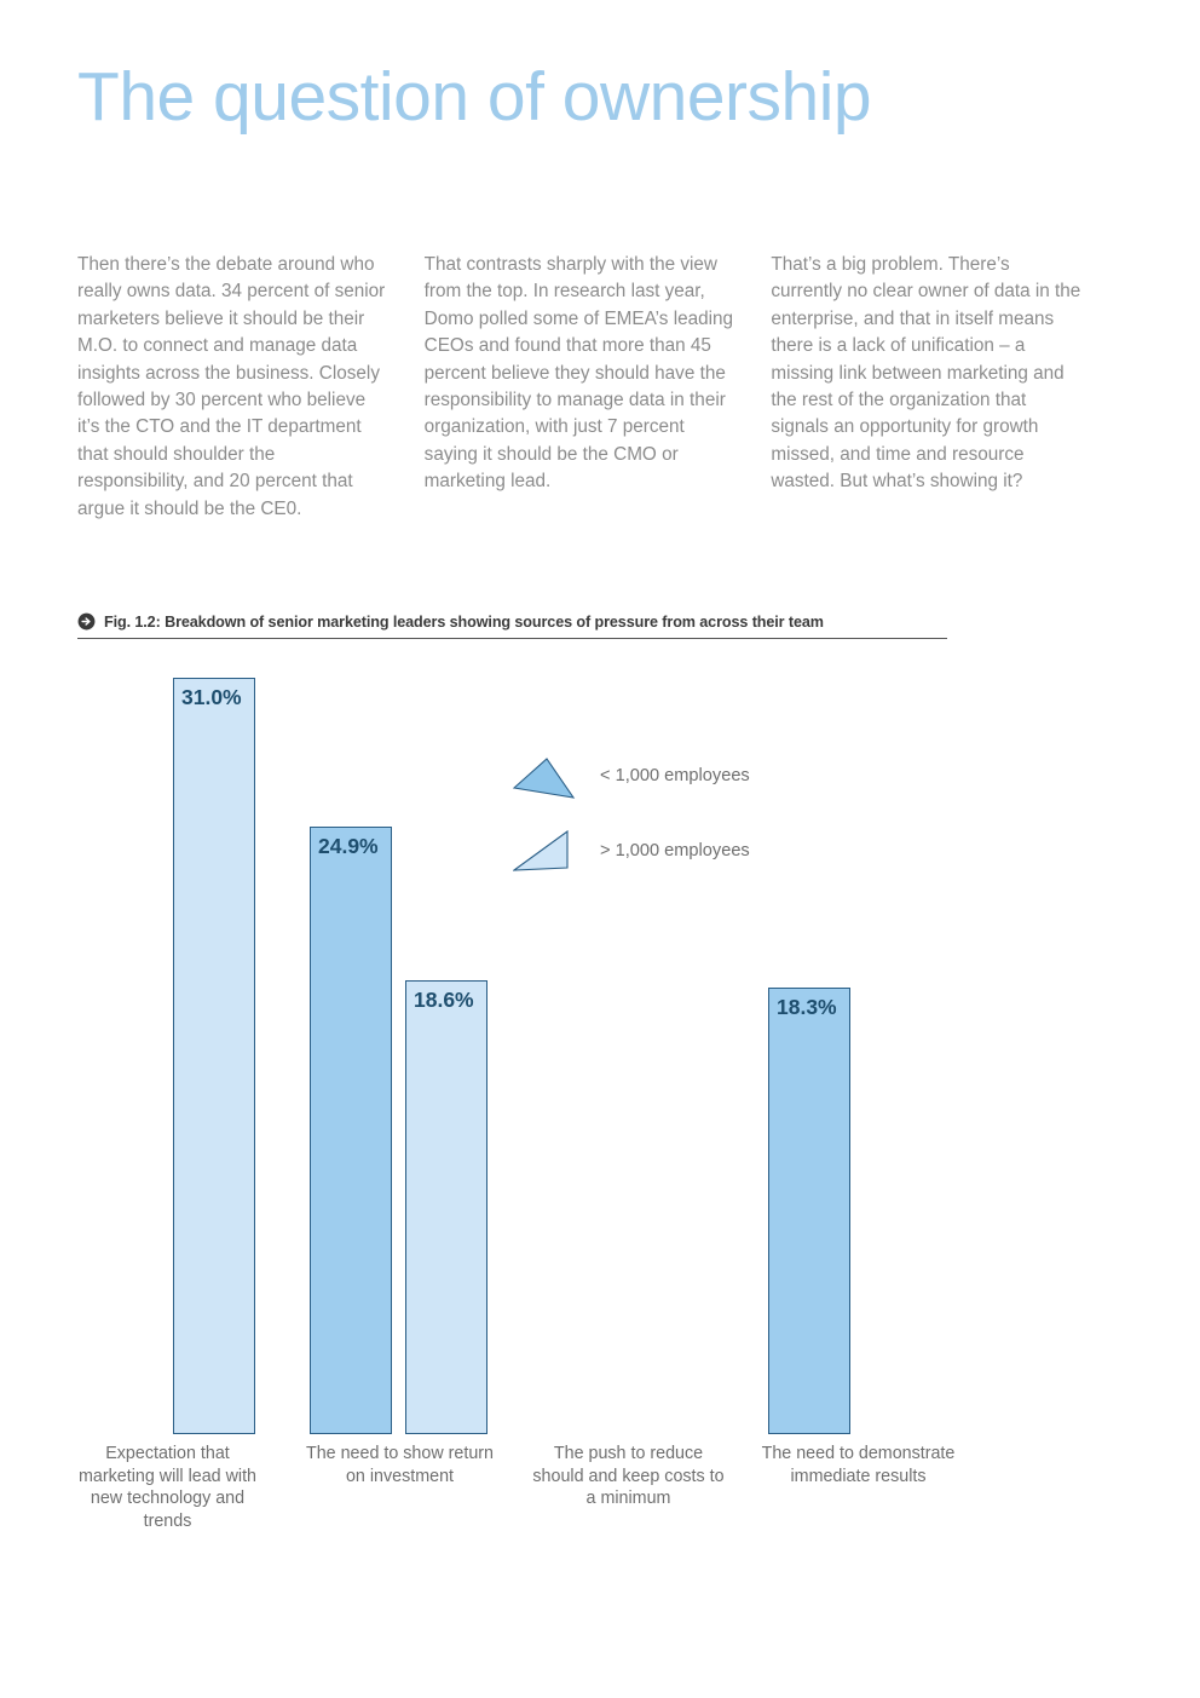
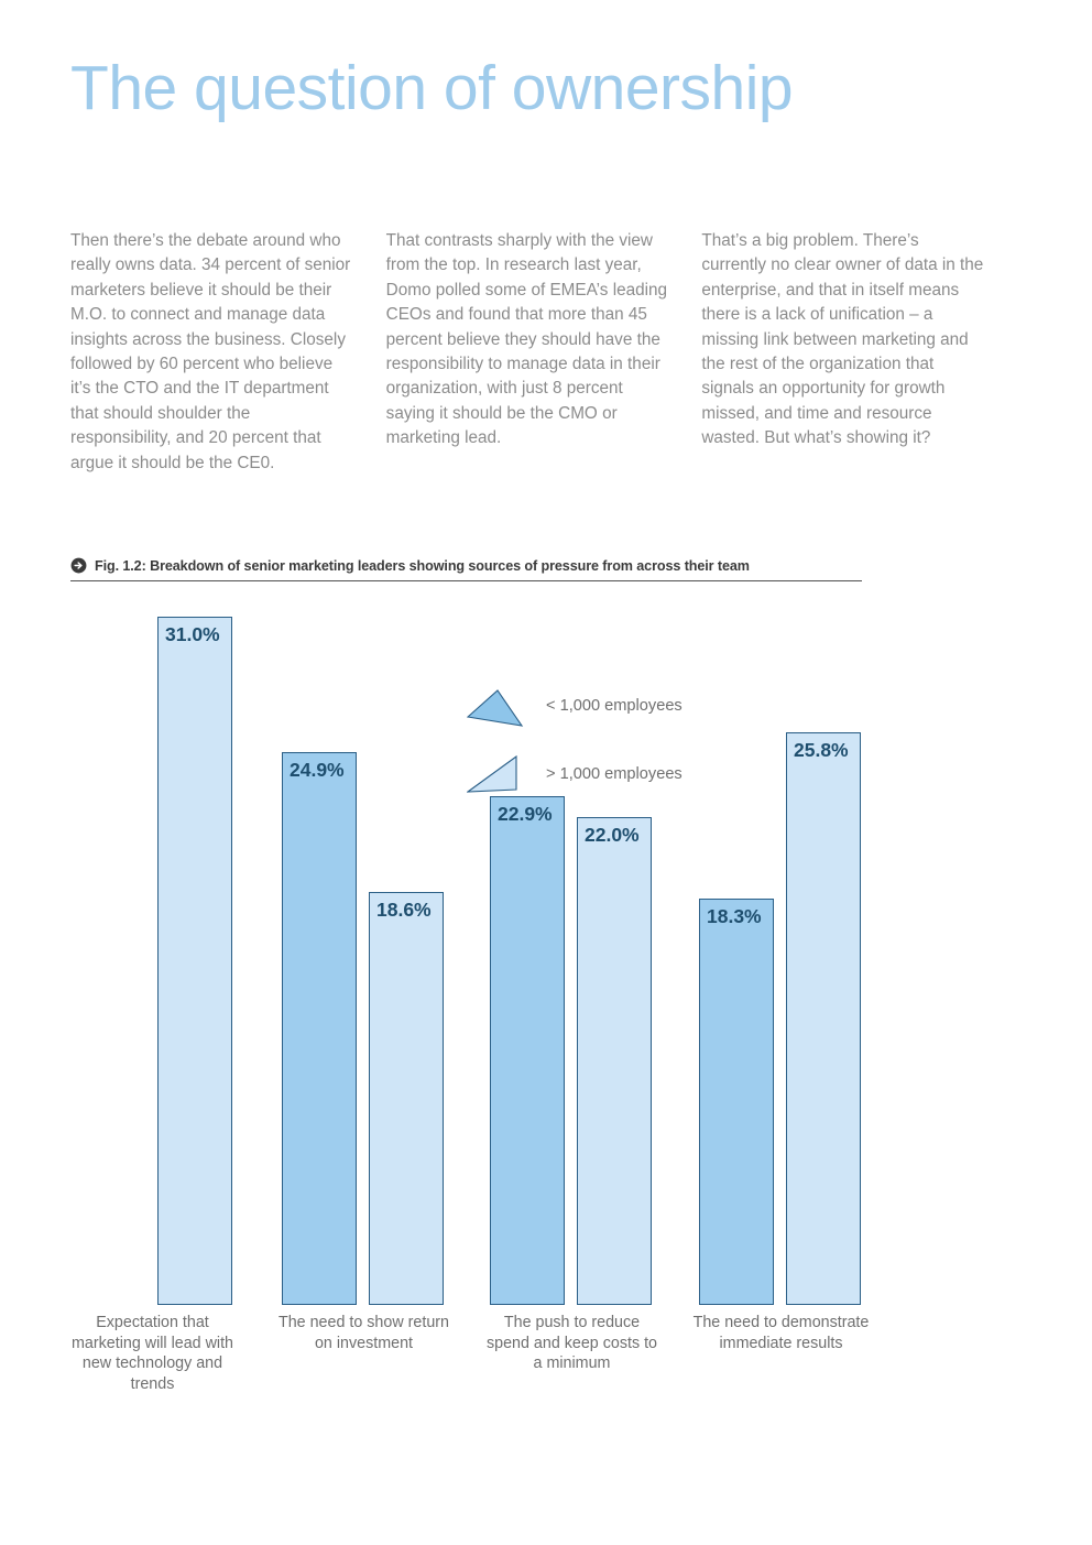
  The question of ownership
- Then there’s the debate around who really owns data. 34 percent of senior marketers believe it should be their M.O. to connect and manage data insights across the business. Closely followed by 30 percent who believe it’s the CTO and the IT department that should shoulder the responsibility, and 20 percent that argue it should be the CE0.
+ Then there’s the debate around who really owns data. 34 percent of senior marketers believe it should be their M.O. to connect and manage data insights across the business. Closely followed by 60 percent who believe it’s the CTO and the IT department that should shoulder the responsibility, and 20 percent that argue it should be the CE0.
- That contrasts sharply with the view from the top. In research last year, Domo polled some of EMEA’s leading CEOs and found that more than 45 percent believe they should have the responsibility to manage data in their organization, with just 7 percent saying it should be the CMO or marketing lead.
+ That contrasts sharply with the view from the top. In research last year, Domo polled some of EMEA’s leading CEOs and found that more than 45 percent believe they should have the responsibility to manage data in their organization, with just 8 percent saying it should be the CMO or marketing lead.
  That’s a big problem. There’s currently no clear owner of data in the enterprise, and that in itself means there is a lack of unification – a missing link between marketing and the rest of the organization that signals an opportunity for growth missed, and time and resource wasted. But what’s showing it?
  Fig. 1.2: Breakdown of senior marketing leaders showing sources of pressure from across their team
  < 1,000 employees
  > 1,000 employees
  31.0%
  Expectation that marketing will lead with new technology and trends
  24.9%
  18.6%
  The need to show return on investment
+ 22.9%
+ 22.0%
- The push to reduce should and keep costs to a minimum
+ The push to reduce spend and keep costs to a minimum
  18.3%
+ 25.8%
  The need to demonstrate immediate results
